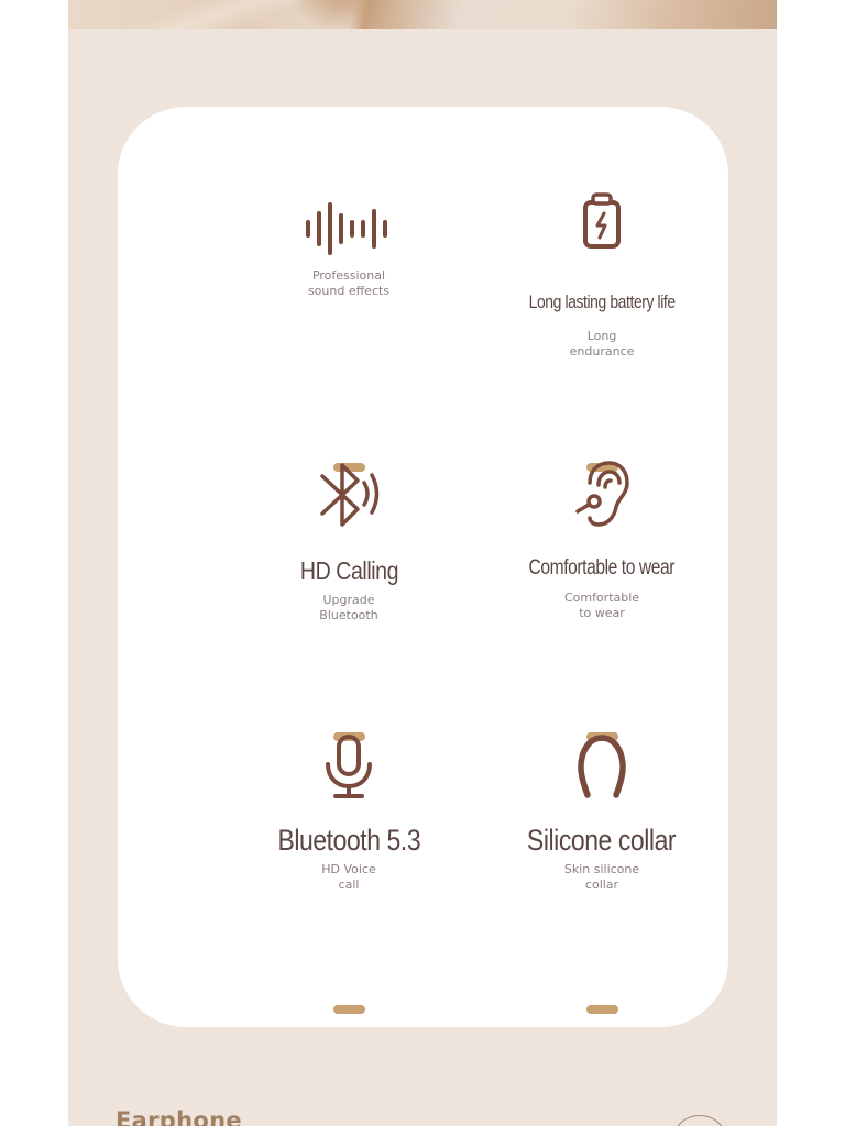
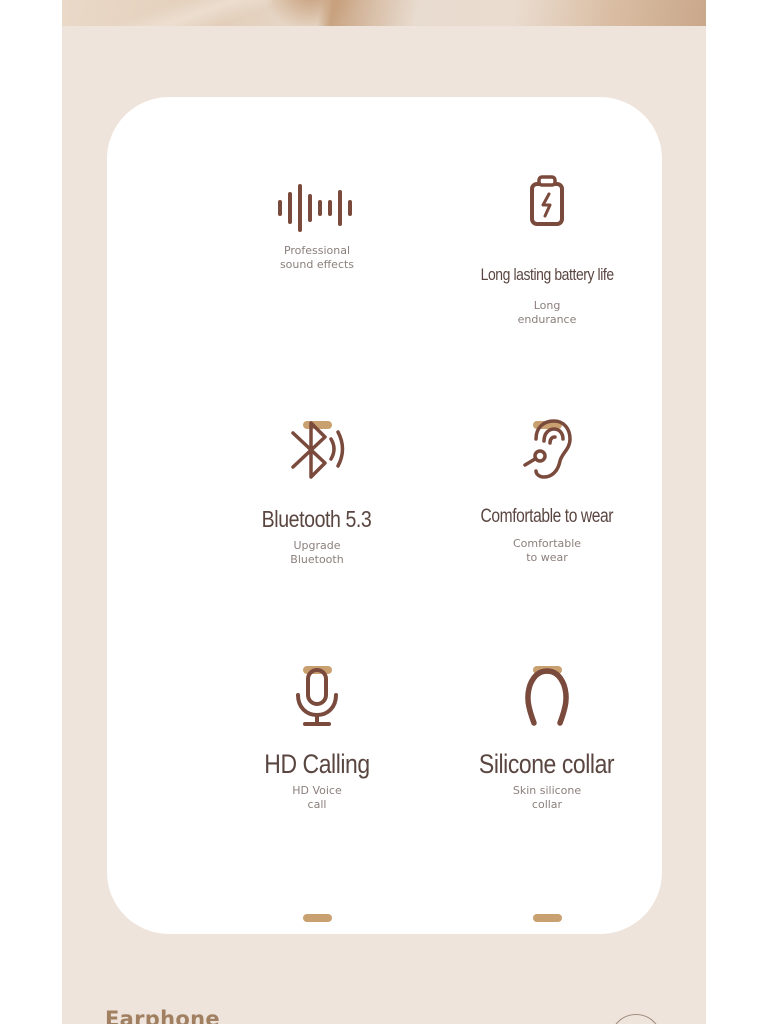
  Professional
  sound effects
  Long lasting battery life
  Long
  endurance
- HD Calling
+ Bluetooth 5.3
  Upgrade
  Bluetooth
  Comfortable to wear
  Comfortable
  to wear
- Bluetooth 5.3
+ HD Calling
  HD Voice
  call
  Silicone collar
  Skin silicone
  collar
  Earphone
